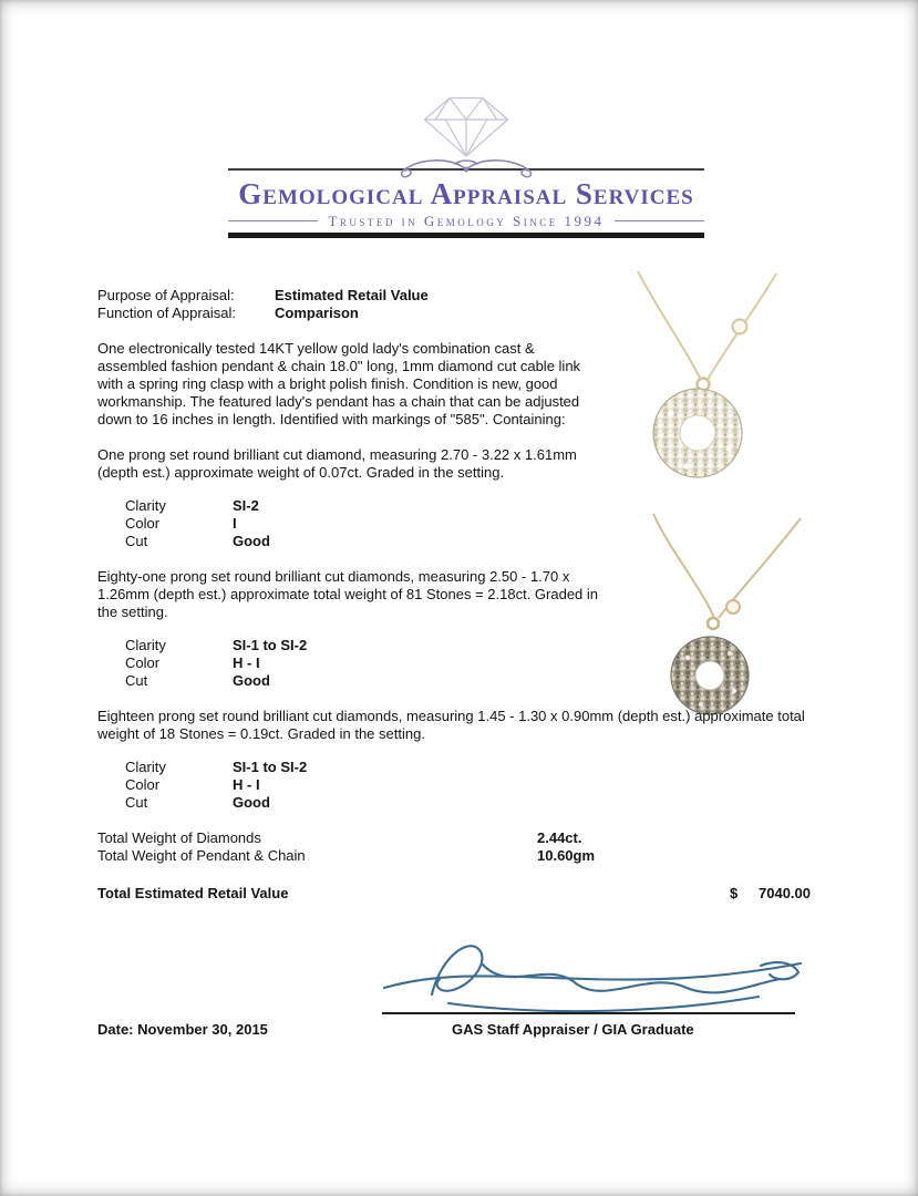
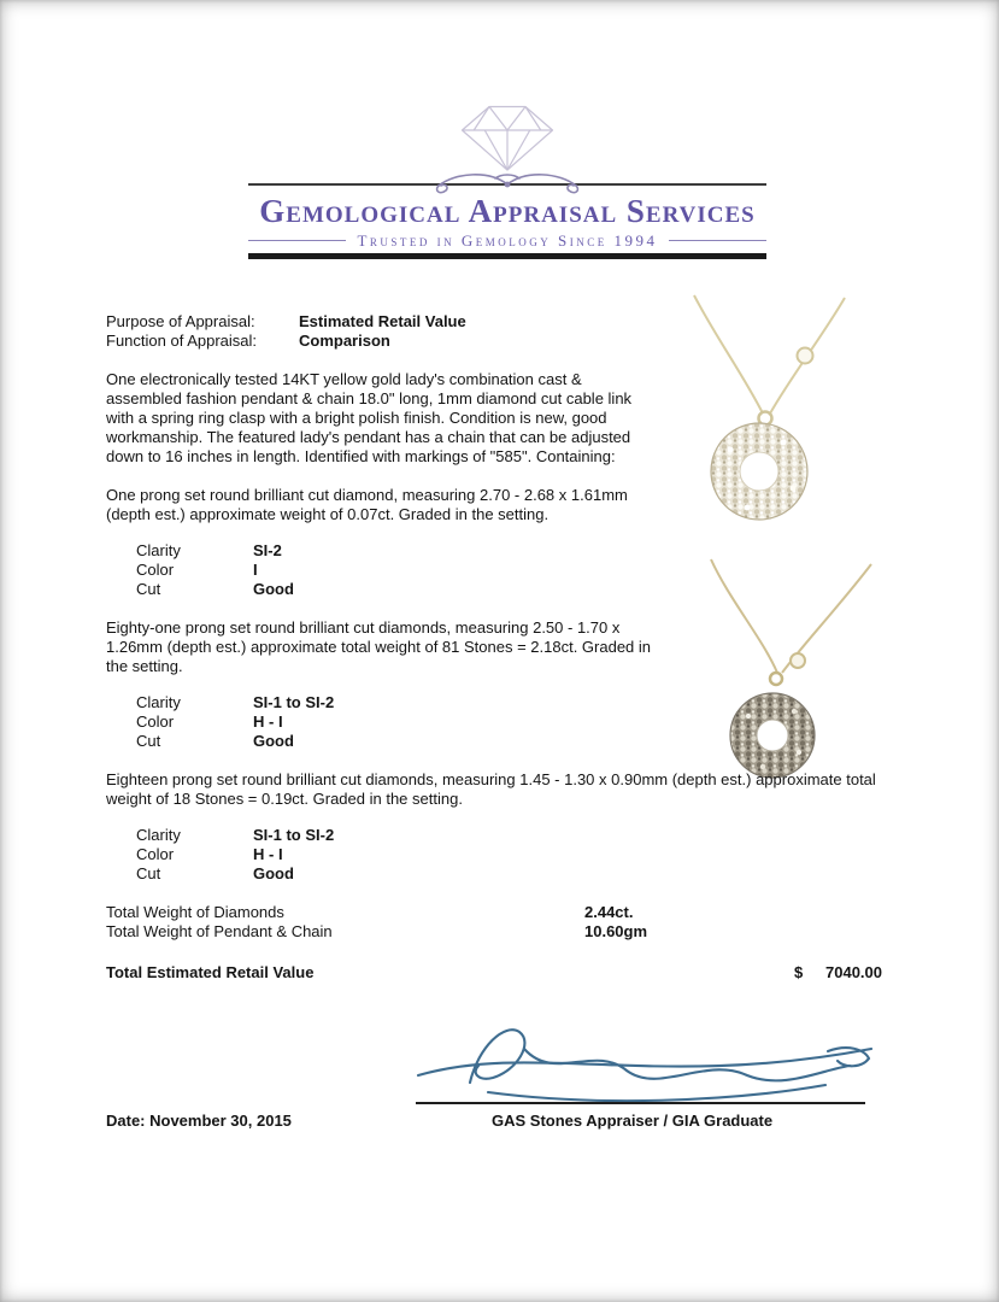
  Gemological Appraisal Services
  Trusted in Gemology Since 1994
  Purpose of Appraisal:
  Estimated Retail Value
  Function of Appraisal:
  Comparison
  One electronically tested 14KT yellow gold lady's combination cast & assembled fashion pendant & chain 18.0" long, 1mm diamond cut cable link with a spring ring clasp with a bright polish finish. Condition is new, good workmanship. The featured lady's pendant has a chain that can be adjusted down to 16 inches in length. Identified with markings of "585". Containing:
- One prong set round brilliant cut diamond, measuring 2.70 - 3.22 x 1.61mm (depth est.) approximate weight of 0.07ct. Graded in the setting.
+ One prong set round brilliant cut diamond, measuring 2.70 - 2.68 x 1.61mm (depth est.) approximate weight of 0.07ct. Graded in the setting.
  Clarity
  SI-2
  Color
  I
  Cut
  Good
  Eighty-one prong set round brilliant cut diamonds, measuring 2.50 - 1.70 x 1.26mm (depth est.) approximate total weight of 81 Stones = 2.18ct. Graded in the setting.
  Clarity
  SI-1 to SI-2
  Color
  H - I
  Cut
  Good
  Eighteen prong set round brilliant cut diamonds, measuring 1.45 - 1.30 x 0.90mm (depth est.) approximate total weight of 18 Stones = 0.19ct. Graded in the setting.
  Clarity
  SI-1 to SI-2
  Color
  H - I
  Cut
  Good
  Total Weight of Diamonds
  2.44ct.
  Total Weight of Pendant & Chain
  10.60gm
  Total Estimated Retail Value
  $
  7040.00
  Date: November 30, 2015
- GAS Staff Appraiser / GIA Graduate
+ GAS Stones Appraiser / GIA Graduate
